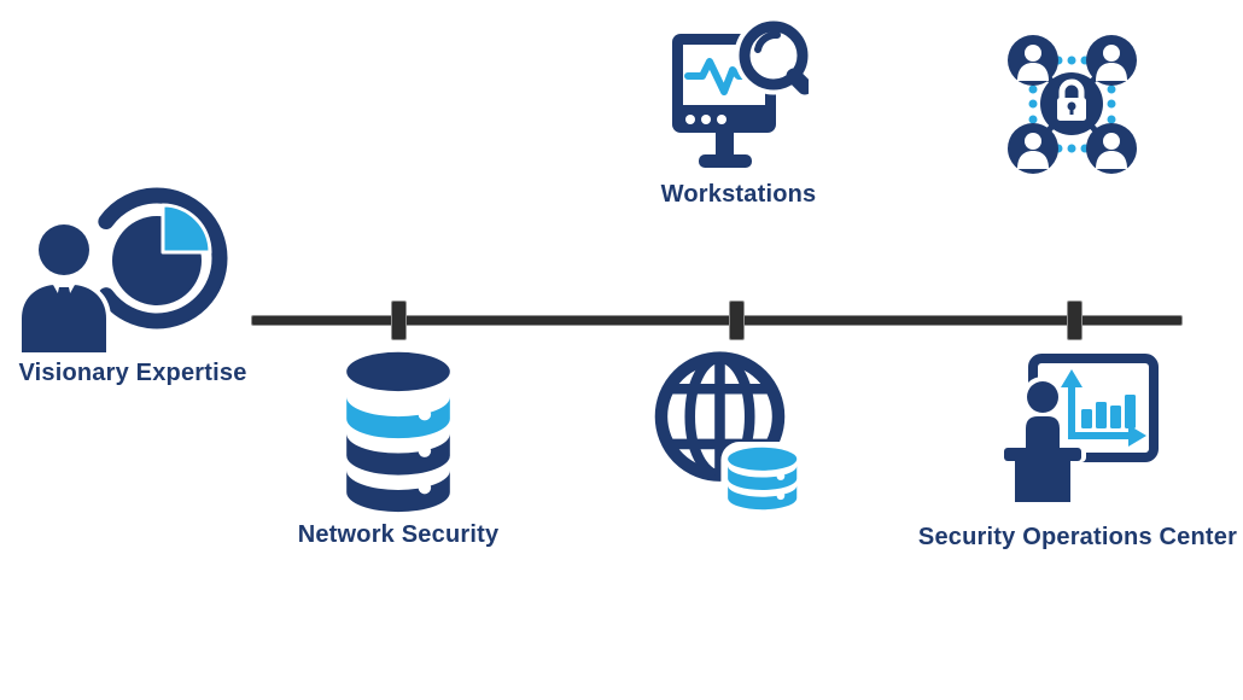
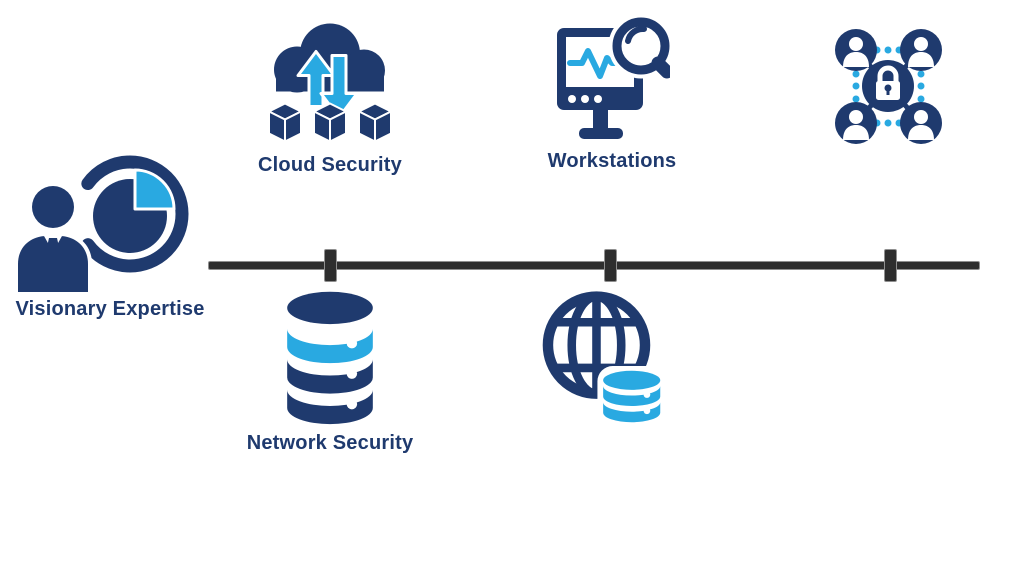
  Visionary Expertise
+ Cloud Security
  Workstations
  Network Security
- Security Operations Center
